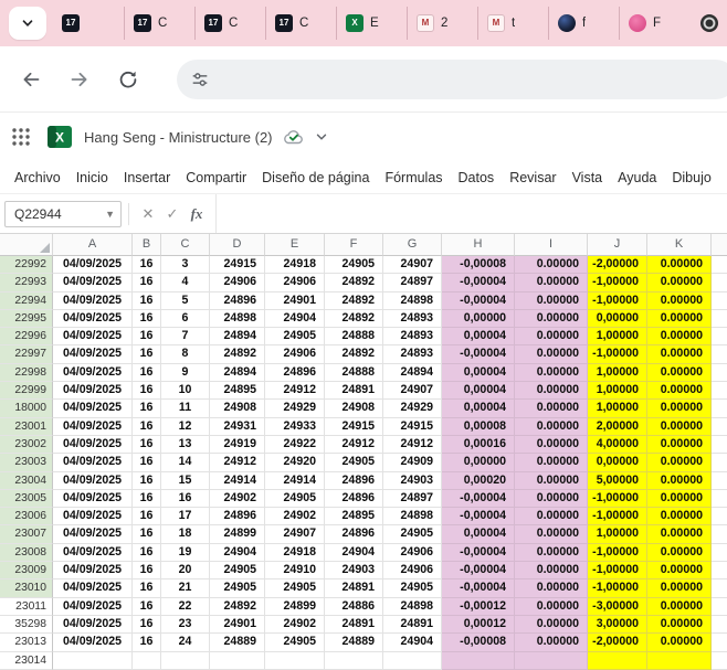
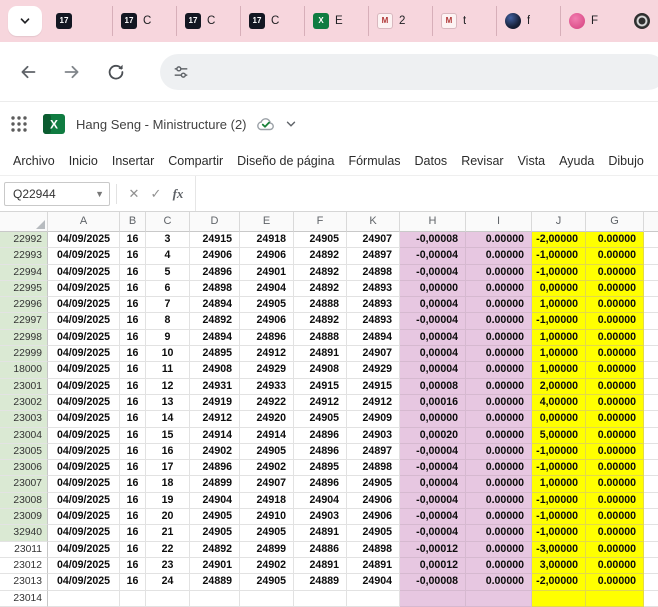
  17
  17
  C
  17
  C
  17
  C
  X
  E
  M
  2
  M
  t
  f
  F
  X
  Hang Seng - Ministructure (2)
  Archivo
  Inicio
  Insertar
  Compartir
  Diseño de página
  Fórmulas
  Datos
  Revisar
  Vista
  Ayuda
  Dibujo
  Q22944
  ▼
  ✕
  ✓
  fx
  A
  B
  C
  D
  E
  F
- G
+ K
  H
  I
  J
- K
+ G
  22992
  04/09/2025
  16
  3
  24915
  24918
  24905
  24907
  -0,00008
  0.00000
  -2,00000
  0.00000
  22993
  04/09/2025
  16
  4
  24906
  24906
  24892
  24897
  -0,00004
  0.00000
  -1,00000
  0.00000
  22994
  04/09/2025
  16
  5
  24896
  24901
  24892
  24898
  -0,00004
  0.00000
  -1,00000
  0.00000
  22995
  04/09/2025
  16
  6
  24898
  24904
  24892
  24893
  0,00000
  0.00000
  0,00000
  0.00000
  22996
  04/09/2025
  16
  7
  24894
  24905
  24888
  24893
  0,00004
  0.00000
  1,00000
  0.00000
  22997
  04/09/2025
  16
  8
  24892
  24906
  24892
  24893
  -0,00004
  0.00000
  -1,00000
  0.00000
  22998
  04/09/2025
  16
  9
  24894
  24896
  24888
  24894
  0,00004
  0.00000
  1,00000
  0.00000
  22999
  04/09/2025
  16
  10
  24895
  24912
  24891
  24907
  0,00004
  0.00000
  1,00000
  0.00000
  18000
  04/09/2025
  16
  11
  24908
  24929
  24908
  24929
  0,00004
  0.00000
  1,00000
  0.00000
  23001
  04/09/2025
  16
  12
  24931
  24933
  24915
  24915
  0,00008
  0.00000
  2,00000
  0.00000
  23002
  04/09/2025
  16
  13
  24919
  24922
  24912
  24912
  0,00016
  0.00000
  4,00000
  0.00000
  23003
  04/09/2025
  16
  14
  24912
  24920
  24905
  24909
  0,00000
  0.00000
  0,00000
  0.00000
  23004
  04/09/2025
  16
  15
  24914
  24914
  24896
  24903
  0,00020
  0.00000
  5,00000
  0.00000
  23005
  04/09/2025
  16
  16
  24902
  24905
  24896
  24897
  -0,00004
  0.00000
  -1,00000
  0.00000
  23006
  04/09/2025
  16
  17
  24896
  24902
  24895
  24898
  -0,00004
  0.00000
  -1,00000
  0.00000
  23007
  04/09/2025
  16
  18
  24899
  24907
  24896
  24905
  0,00004
  0.00000
  1,00000
  0.00000
  23008
  04/09/2025
  16
  19
  24904
  24918
  24904
  24906
  -0,00004
  0.00000
  -1,00000
  0.00000
  23009
  04/09/2025
  16
  20
  24905
  24910
  24903
  24906
  -0,00004
  0.00000
  -1,00000
  0.00000
- 23010
+ 32940
  04/09/2025
  16
  21
  24905
  24905
  24891
  24905
  -0,00004
  0.00000
  -1,00000
  0.00000
  23011
  04/09/2025
  16
  22
  24892
  24899
  24886
  24898
  -0,00012
  0.00000
  -3,00000
  0.00000
- 35298
+ 23012
  04/09/2025
  16
  23
  24901
  24902
  24891
  24891
  0,00012
  0.00000
  3,00000
  0.00000
  23013
  04/09/2025
  16
  24
  24889
  24905
  24889
  24904
  -0,00008
  0.00000
  -2,00000
  0.00000
  23014
